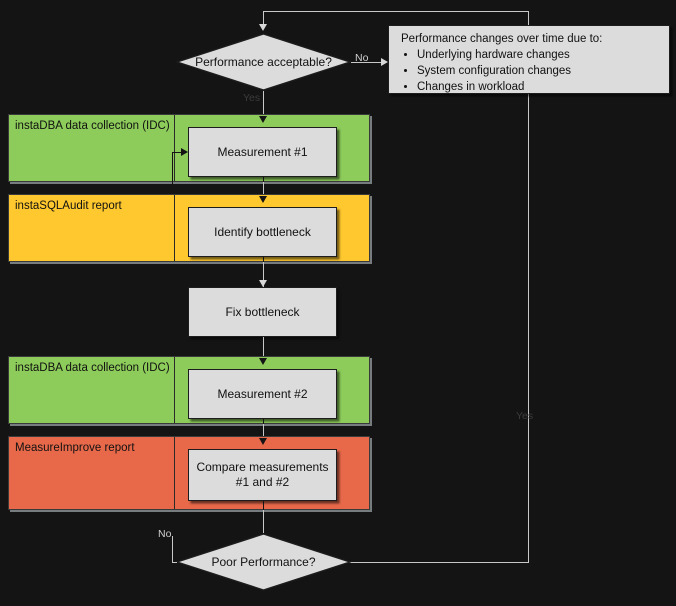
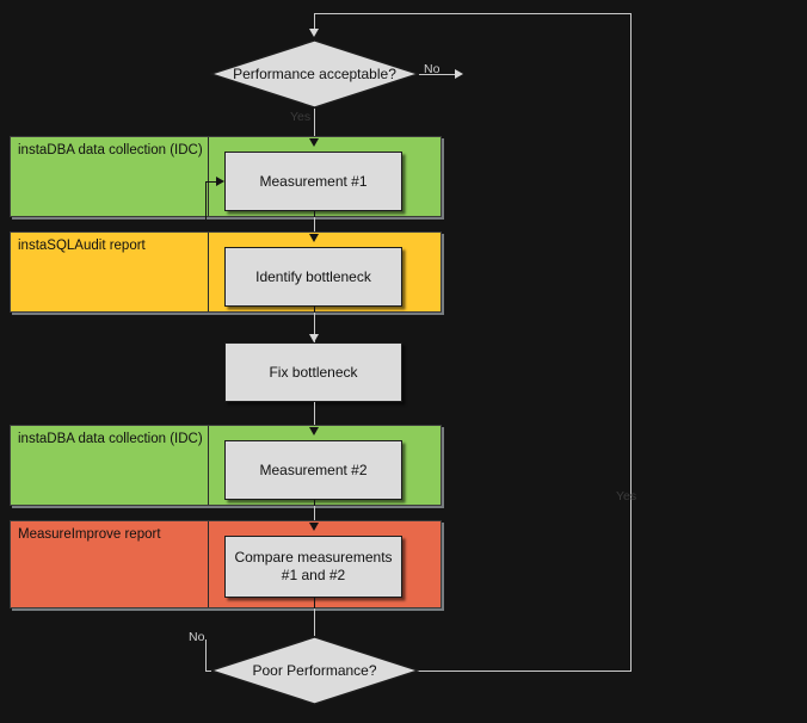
  Yes
  Performance acceptable?
  No
  Yes
- Performance changes over time due to:
- Underlying hardware changes
- System configuration changes
- Changes in workload
  instaDBA data collection (IDC)
  Measurement #1
  instaSQLAudit report
  Identify bottleneck
  Fix bottleneck
  instaDBA data collection (IDC)
  Measurement #2
  MeasureImprove report
  Compare measurements #1 and #2
  Poor Performance?
  No
